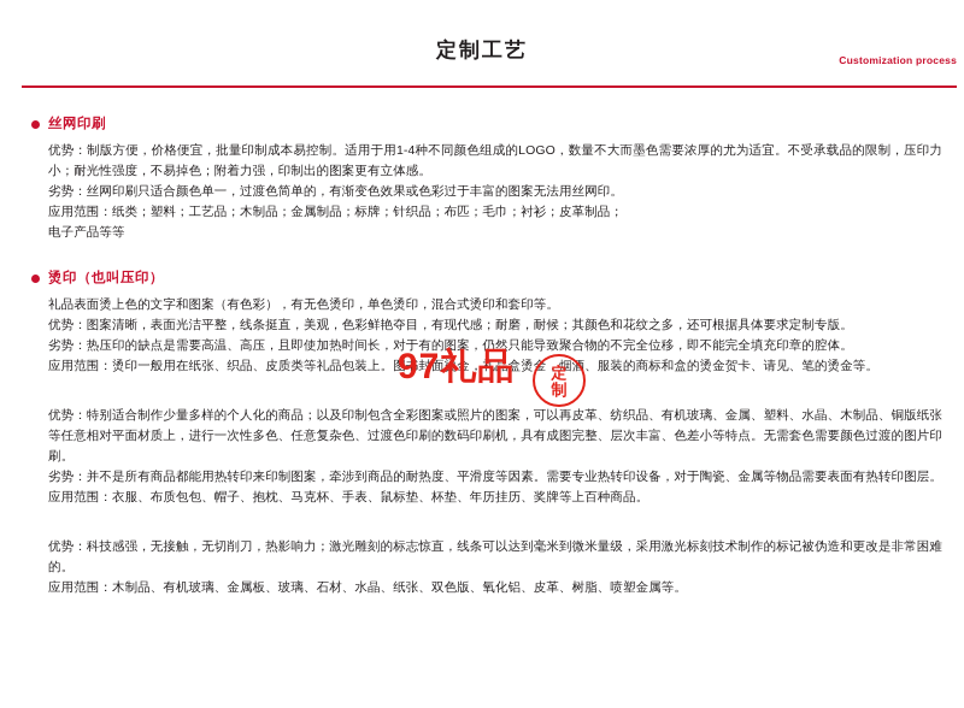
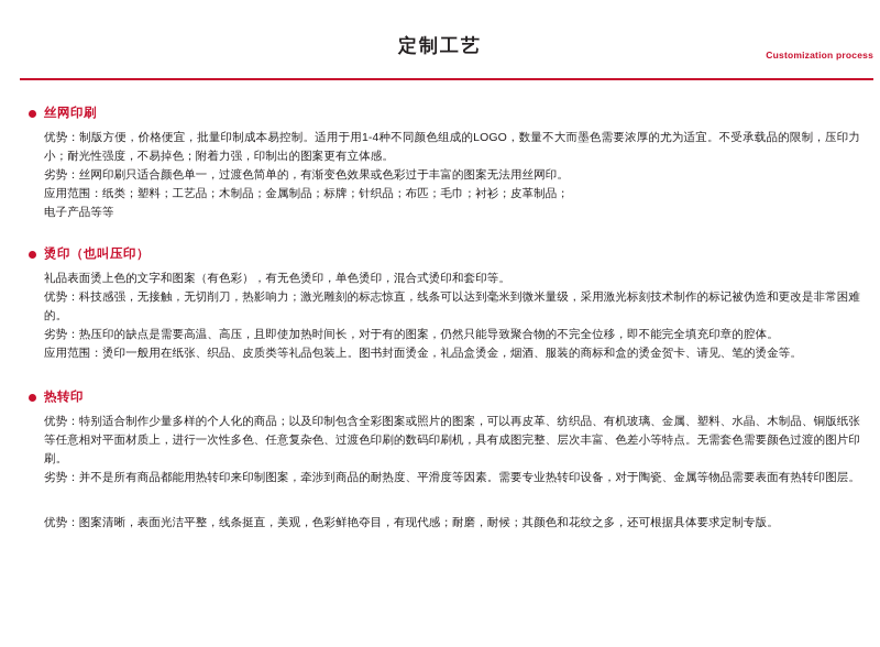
  定制工艺
  Customization process
  丝网印刷
  优势：制版方便，价格便宜，批量印制成本易控制。适用于用1-4种不同颜色组成的LOGO，数量不大而墨色需要浓厚的尤为适宜。不受承载品的限制，压印力小；耐光性强度，不易掉色；附着力强，印制出的图案更有立体感。
  劣势：丝网印刷只适合颜色单一，过渡色简单的，有渐变色效果或色彩过于丰富的图案无法用丝网印。
  应用范围：纸类；塑料；工艺品；木制品；金属制品；标牌；针织品；布匹；毛巾；衬衫；皮革制品；
  电子产品等等
  烫印（也叫压印）
  礼品表面烫上色的文字和图案（有色彩），有无色烫印，单色烫印，混合式烫印和套印等。
- 优势：图案清晰，表面光洁平整，线条挺直，美观，色彩鲜艳夺目，有现代感；耐磨，耐候；其颜色和花纹之多，还可根据具体要求定制专版。
+ 优势：科技感强，无接触，无切削刀，热影响力；激光雕刻的标志惊直，线条可以达到毫米到微米量级，采用激光标刻技术制作的标记被伪造和更改是非常困难的。
  劣势：热压印的缺点是需要高温、高压，且即使加热时间长，对于有的图案，仍然只能导致聚合物的不完全位移，即不能完全填充印章的腔体。
  应用范围：烫印一般用在纸张、织品、皮质类等礼品包装上。图书封面烫金，礼品盒烫金，烟酒、服装的商标和盒的烫金贺卡、请见、笔的烫金等。
+ 热转印
  优势：特别适合制作少量多样的个人化的商品；以及印制包含全彩图案或照片的图案，可以再皮革、纺织品、有机玻璃、金属、塑料、水晶、木制品、铜版纸张等任意相对平面材质上，进行一次性多色、任意复杂色、过渡色印刷的数码印刷机，具有成图完整、层次丰富、色差小等特点。无需套色需要颜色过渡的图片印刷。
  劣势：并不是所有商品都能用热转印来印制图案，牵涉到商品的耐热度、平滑度等因素。需要专业热转印设备，对于陶瓷、金属等物品需要表面有热转印图层。
- 应用范围：衣服、布质包包、帽子、抱枕、马克杯、手表、鼠标垫、杯垫、年历挂历、奖牌等上百种商品。
- 优势：科技感强，无接触，无切削刀，热影响力；激光雕刻的标志惊直，线条可以达到毫米到微米量级，采用激光标刻技术制作的标记被伪造和更改是非常困难的。
+ 优势：图案清晰，表面光洁平整，线条挺直，美观，色彩鲜艳夺目，有现代感；耐磨，耐候；其颜色和花纹之多，还可根据具体要求定制专版。
- 应用范围：木制品、有机玻璃、金属板、玻璃、石材、水晶、纸张、双色版、氧化铝、皮革、树脂、喷塑金属等。
- 97礼品
- 定
- 制
